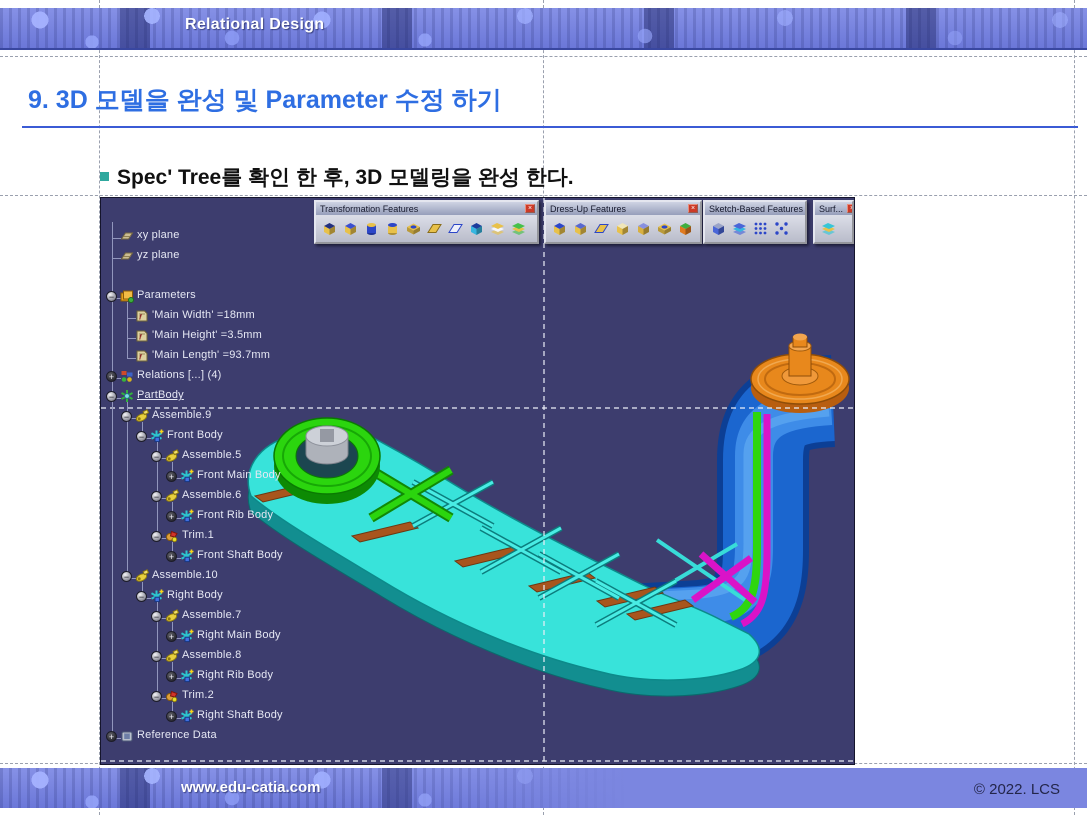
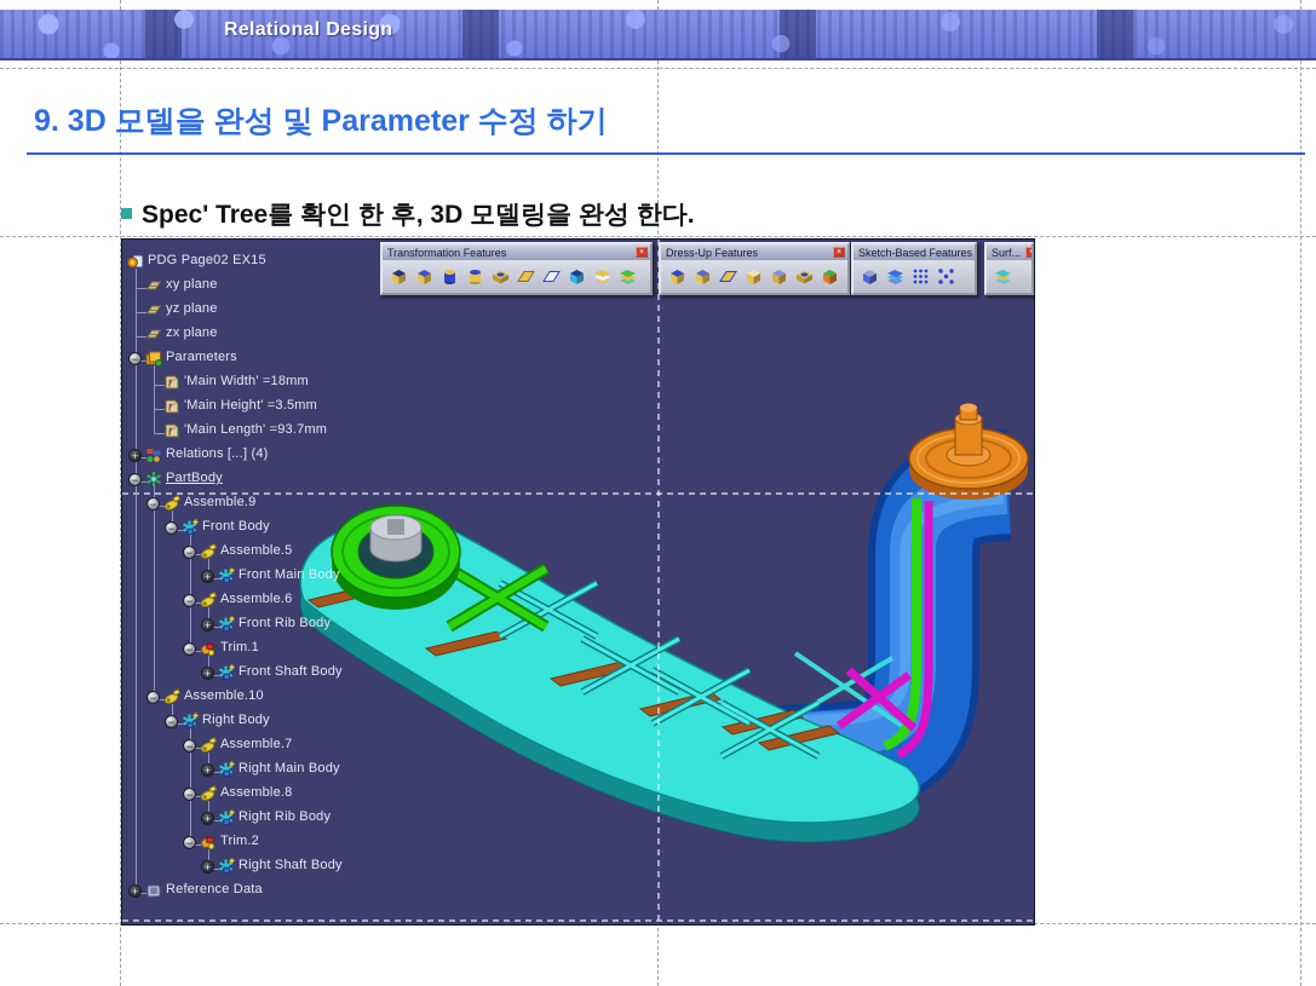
  Relational Design
  9. 3D 모델을 완성 및 Parameter 수정 하기
  Spec' Tree를 확인 한 후, 3D 모델링을 완성 한다.
+ PDG Page02 EX15
  xy plane
  yz plane
+ zx plane
  −
  Parameters
  f
  'Main Width' =18mm
  f
  'Main Height' =3.5mm
  f
  'Main Length' =93.7mm
  +
  Relations [...] (4)
  −
  PartBody
  −
  Assemble.9
  −
  Front Body
  −
  Assemble.5
  +
  Front Main Body
  −
  Assemble.6
  +
  Front Rib Body
  −
  Trim.1
  +
  Front Shaft Body
  −
  Assemble.10
  −
  Right Body
  −
  Assemble.7
  +
  Right Main Body
  −
  Assemble.8
  +
  Right Rib Body
  −
  Trim.2
  +
  Right Shaft Body
  +
  Reference Data
  Transformation Features
  Dress-Up Features
  Sketch-Based Features
  Surf...
- www.edu-catia.com
- © 2022. LCS
